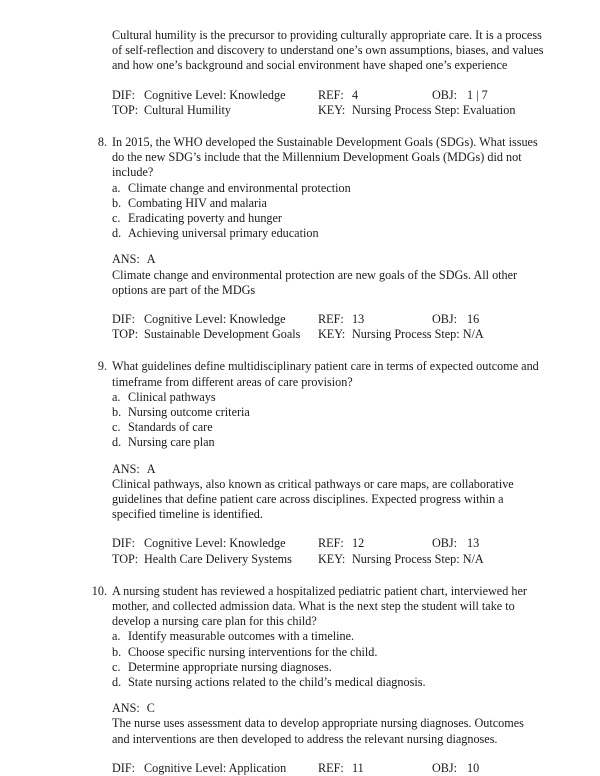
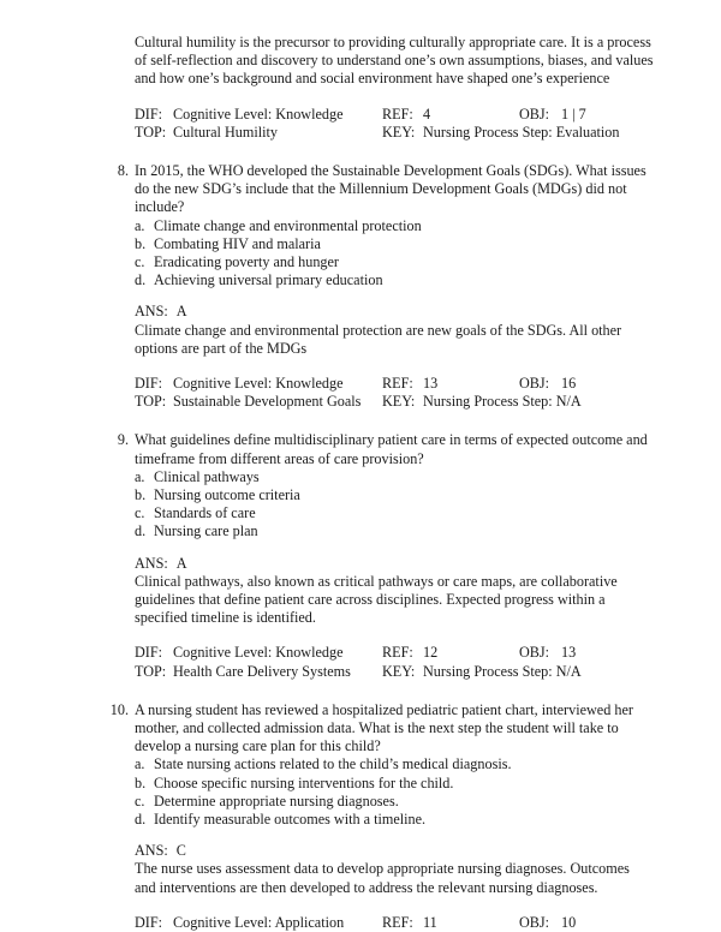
  Cultural humility is the precursor to providing culturally appropriate care. It is a process of self-reflection and discovery to understand one’s own assumptions, biases, and values and how one’s background and social environment have shaped one’s experience
  DIF:
  Cognitive Level: Knowledge
  REF:
  4
  OBJ:
  1 | 7
  TOP:
  Cultural Humility
  KEY:
  Nursing Process Step: Evaluation
  8.
  In 2015, the WHO developed the Sustainable Development Goals (SDGs). What issues do the new SDG’s include that the Millennium Development Goals (MDGs) did not include?
  a.
  Climate change and environmental protection
  b.
  Combating HIV and malaria
  c.
  Eradicating poverty and hunger
  d.
  Achieving universal primary education
  ANS: A
  Climate change and environmental protection are new goals of the SDGs. All other options are part of the MDGs
  DIF:
  Cognitive Level: Knowledge
  REF:
  13
  OBJ:
  16
  TOP:
  Sustainable Development Goals
  KEY:
  Nursing Process Step: N/A
  9.
  What guidelines define multidisciplinary patient care in terms of expected outcome and timeframe from different areas of care provision?
  a.
  Clinical pathways
  b.
  Nursing outcome criteria
  c.
  Standards of care
  d.
  Nursing care plan
  ANS: A
  Clinical pathways, also known as critical pathways or care maps, are collaborative guidelines that define patient care across disciplines. Expected progress within a specified timeline is identified.
  DIF:
  Cognitive Level: Knowledge
  REF:
  12
  OBJ:
  13
  TOP:
  Health Care Delivery Systems
  KEY:
  Nursing Process Step: N/A
  10.
  A nursing student has reviewed a hospitalized pediatric patient chart, interviewed her mother, and collected admission data. What is the next step the student will take to develop a nursing care plan for this child?
  a.
- Identify measurable outcomes with a timeline.
+ State nursing actions related to the child’s medical diagnosis.
  b.
  Choose specific nursing interventions for the child.
  c.
  Determine appropriate nursing diagnoses.
  d.
- State nursing actions related to the child’s medical diagnosis.
+ Identify measurable outcomes with a timeline.
  ANS: C
  The nurse uses assessment data to develop appropriate nursing diagnoses. Outcomes and interventions are then developed to address the relevant nursing diagnoses.
  DIF:
  Cognitive Level: Application
  REF:
  11
  OBJ:
  10
